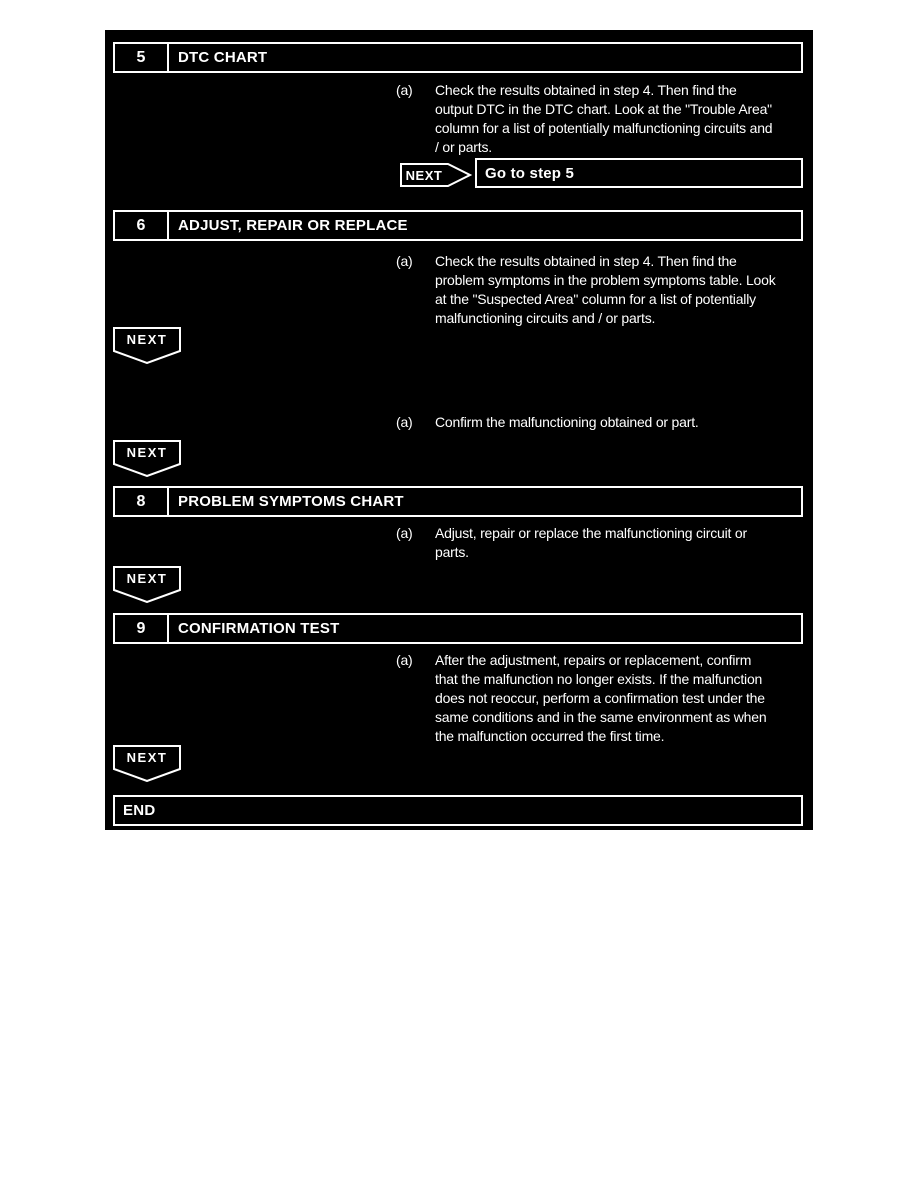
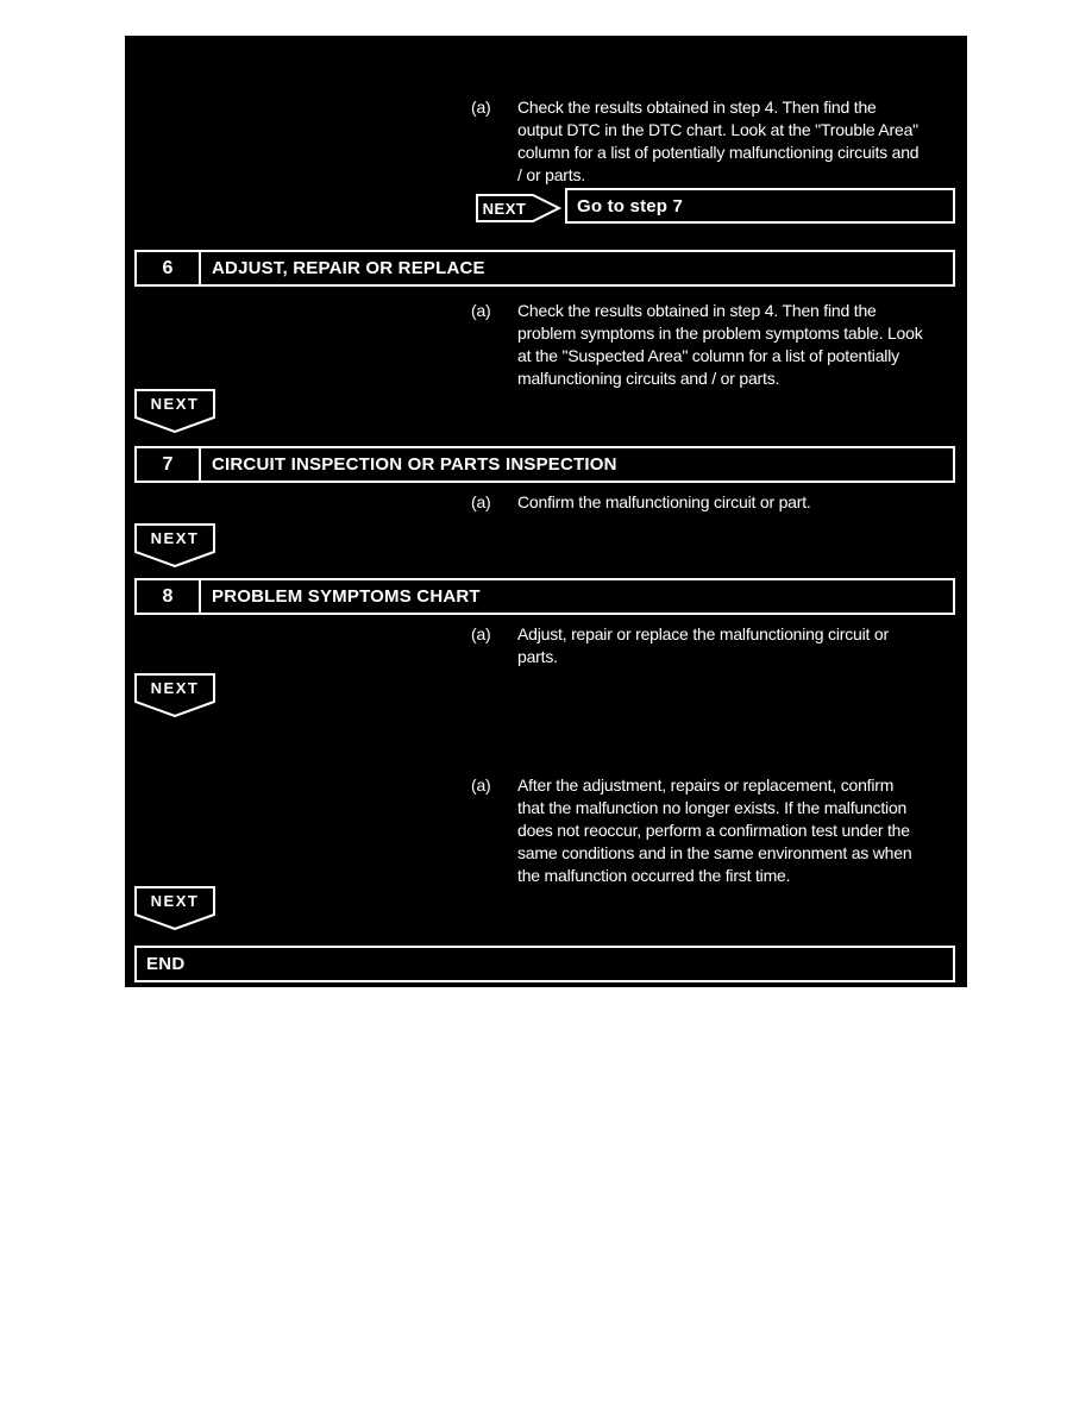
- 5
- DTC CHART
  (a)
  Check the results obtained in step 4. Then find the
  output DTC in the DTC chart. Look at the "Trouble Area"
  column for a list of potentially malfunctioning circuits and
  / or parts.
  NEXT
- Go to step 5
+ Go to step 7
  6
  ADJUST, REPAIR OR REPLACE
  (a)
  Check the results obtained in step 4. Then find the
  problem symptoms in the problem symptoms table. Look
  at the "Suspected Area" column for a list of potentially
  malfunctioning circuits and / or parts.
  NEXT
+ 7
+ CIRCUIT INSPECTION OR PARTS INSPECTION
  (a)
- Confirm the malfunctioning obtained or part.
+ Confirm the malfunctioning circuit or part.
  NEXT
  8
  PROBLEM SYMPTOMS CHART
  (a)
  Adjust, repair or replace the malfunctioning circuit or
  parts.
  NEXT
- 9
- CONFIRMATION TEST
  (a)
  After the adjustment, repairs or replacement, confirm
  that the malfunction no longer exists. If the malfunction
  does not reoccur, perform a confirmation test under the
  same conditions and in the same environment as when
  the malfunction occurred the first time.
  NEXT
  END
